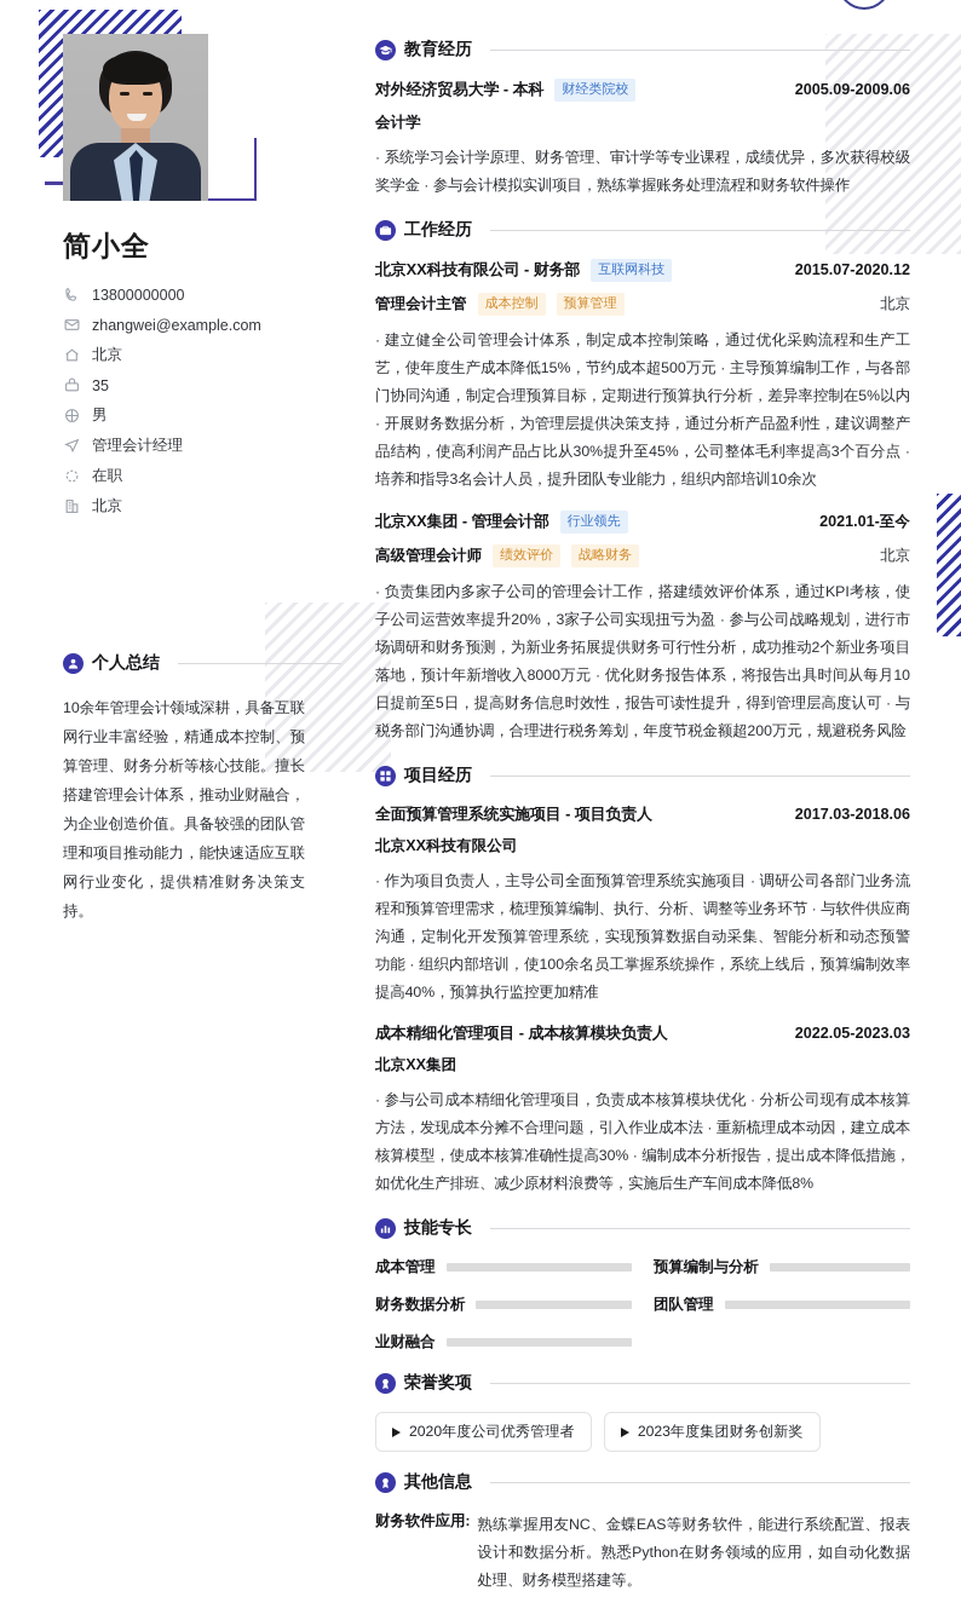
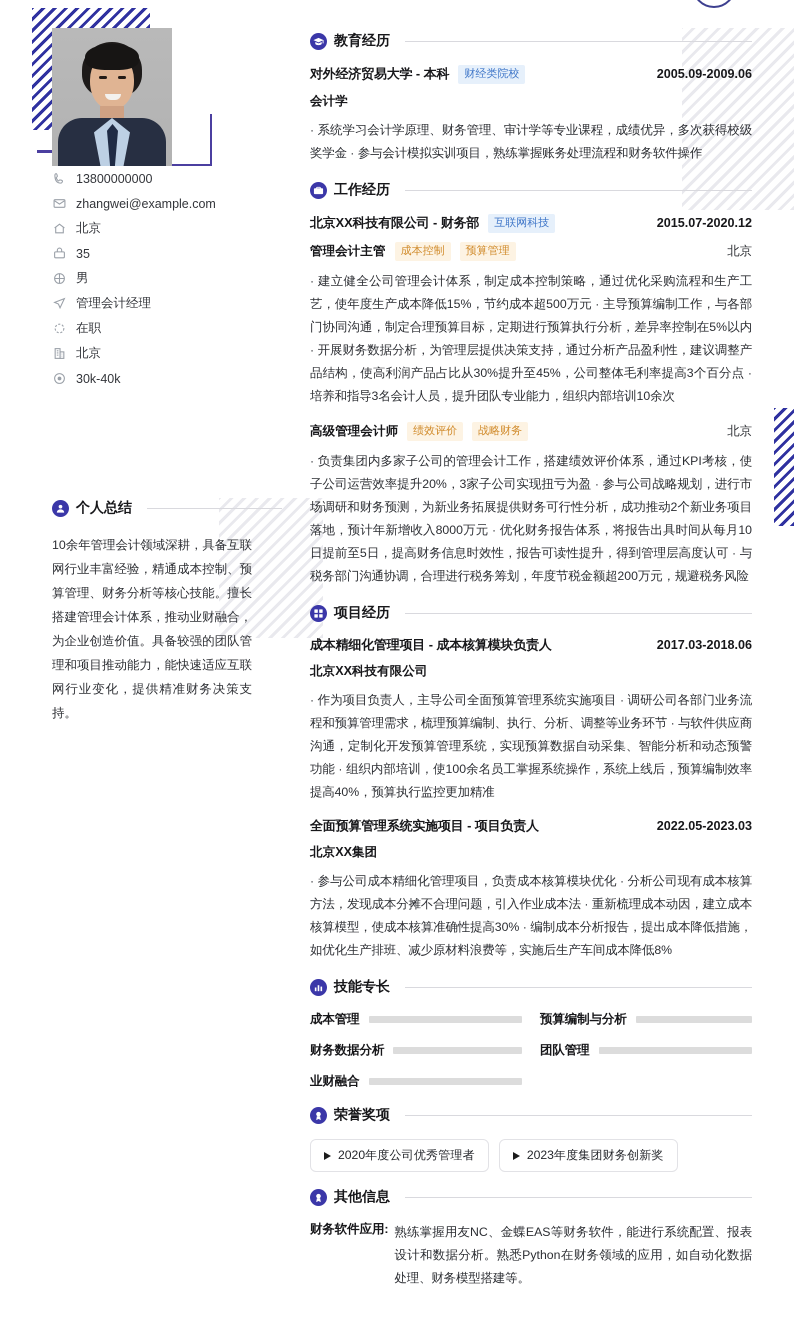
- 简小全
  13800000000
  zhangwei@example.com
  北京
  35
  男
  管理会计经理
  在职
  北京
+ 30k-40k
  个人总结
  10余年管理会计领域深耕，具备互联网行业丰富经验，精通成本控制、预算管理、财务分析等核心技能。擅长搭建管理会计体系，推动业财融合，为企业创造价值。具备较强的团队管理和项目推动能力，能快速适应互联网行业变化，提供精准财务决策支持。
  教育经历
  对外经济贸易大学 - 本科
  财经类院校
  2005.09-2009.06
  会计学
  · 系统学习会计学原理、财务管理、审计学等专业课程，成绩优异，多次获得校级奖学金 · 参与会计模拟实训项目，熟练掌握账务处理流程和财务软件操作
  工作经历
  北京XX科技有限公司 - 财务部
  互联网科技
  2015.07-2020.12
  管理会计主管
  成本控制
  预算管理
  北京
  · 建立健全公司管理会计体系，制定成本控制策略，通过优化采购流程和生产工艺，使年度生产成本降低15%，节约成本超500万元 · 主导预算编制工作，与各部门协同沟通，制定合理预算目标，定期进行预算执行分析，差异率控制在5%以内 · 开展财务数据分析，为管理层提供决策支持，通过分析产品盈利性，建议调整产品结构，使高利润产品占比从30%提升至45%，公司整体毛利率提高3个百分点 · 培养和指导3名会计人员，提升团队专业能力，组织内部培训10余次
- 北京XX集团 - 管理会计部
- 行业领先
- 2021.01-至今
  高级管理会计师
  绩效评价
  战略财务
  北京
  · 负责集团内多家子公司的管理会计工作，搭建绩效评价体系，通过KPI考核，使子公司运营效率提升20%，3家子公司实现扭亏为盈 · 参与公司战略规划，进行市场调研和财务预测，为新业务拓展提供财务可行性分析，成功推动2个新业务项目落地，预计年新增收入8000万元 · 优化财务报告体系，将报告出具时间从每月10日提前至5日，提高财务信息时效性，报告可读性提升，得到管理层高度认可 · 与税务部门沟通协调，合理进行税务筹划，年度节税金额超200万元，规避税务风险
  项目经历
- 全面预算管理系统实施项目 - 项目负责人
+ 成本精细化管理项目 - 成本核算模块负责人
  2017.03-2018.06
  北京XX科技有限公司
  · 作为项目负责人，主导公司全面预算管理系统实施项目 · 调研公司各部门业务流程和预算管理需求，梳理预算编制、执行、分析、调整等业务环节 · 与软件供应商沟通，定制化开发预算管理系统，实现预算数据自动采集、智能分析和动态预警功能 · 组织内部培训，使100余名员工掌握系统操作，系统上线后，预算编制效率提高40%，预算执行监控更加精准
- 成本精细化管理项目 - 成本核算模块负责人
+ 全面预算管理系统实施项目 - 项目负责人
  2022.05-2023.03
  北京XX集团
  · 参与公司成本精细化管理项目，负责成本核算模块优化 · 分析公司现有成本核算方法，发现成本分摊不合理问题，引入作业成本法 · 重新梳理成本动因，建立成本核算模型，使成本核算准确性提高30% · 编制成本分析报告，提出成本降低措施，如优化生产排班、减少原材料浪费等，实施后生产车间成本降低8%
  技能专长
  成本管理
  预算编制与分析
  财务数据分析
  团队管理
  业财融合
  荣誉奖项
  2020年度公司优秀管理者
  2023年度集团财务创新奖
  其他信息
  财务软件应用:
  熟练掌握用友NC、金蝶EAS等财务软件，能进行系统配置、报表设计和数据分析。熟悉Python在财务领域的应用，如自动化数据处理、财务模型搭建等。
